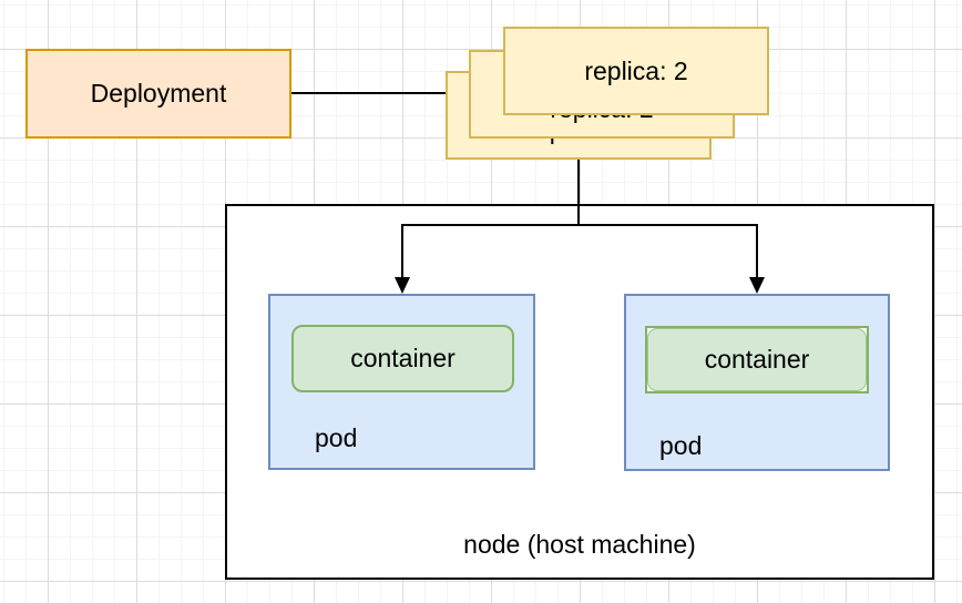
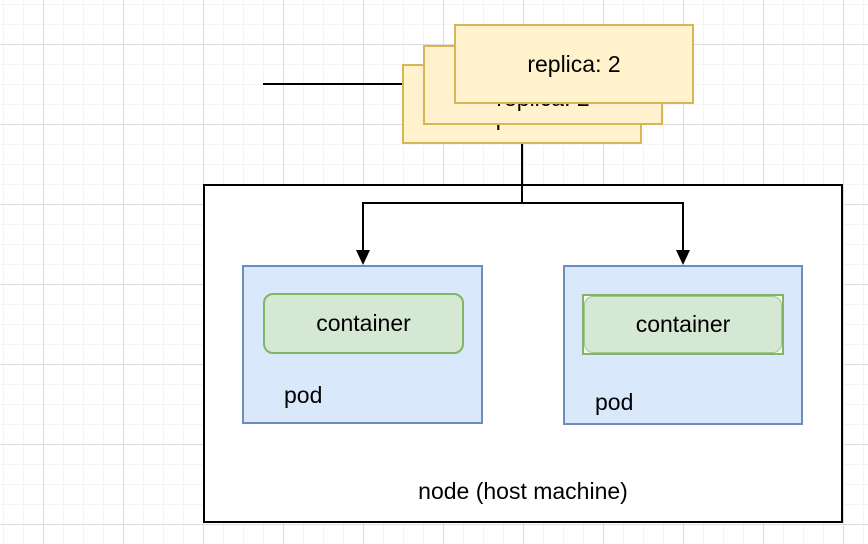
- Deployment
  replica: 2
  node (host machine)
  pod
  container
  pod
  container
